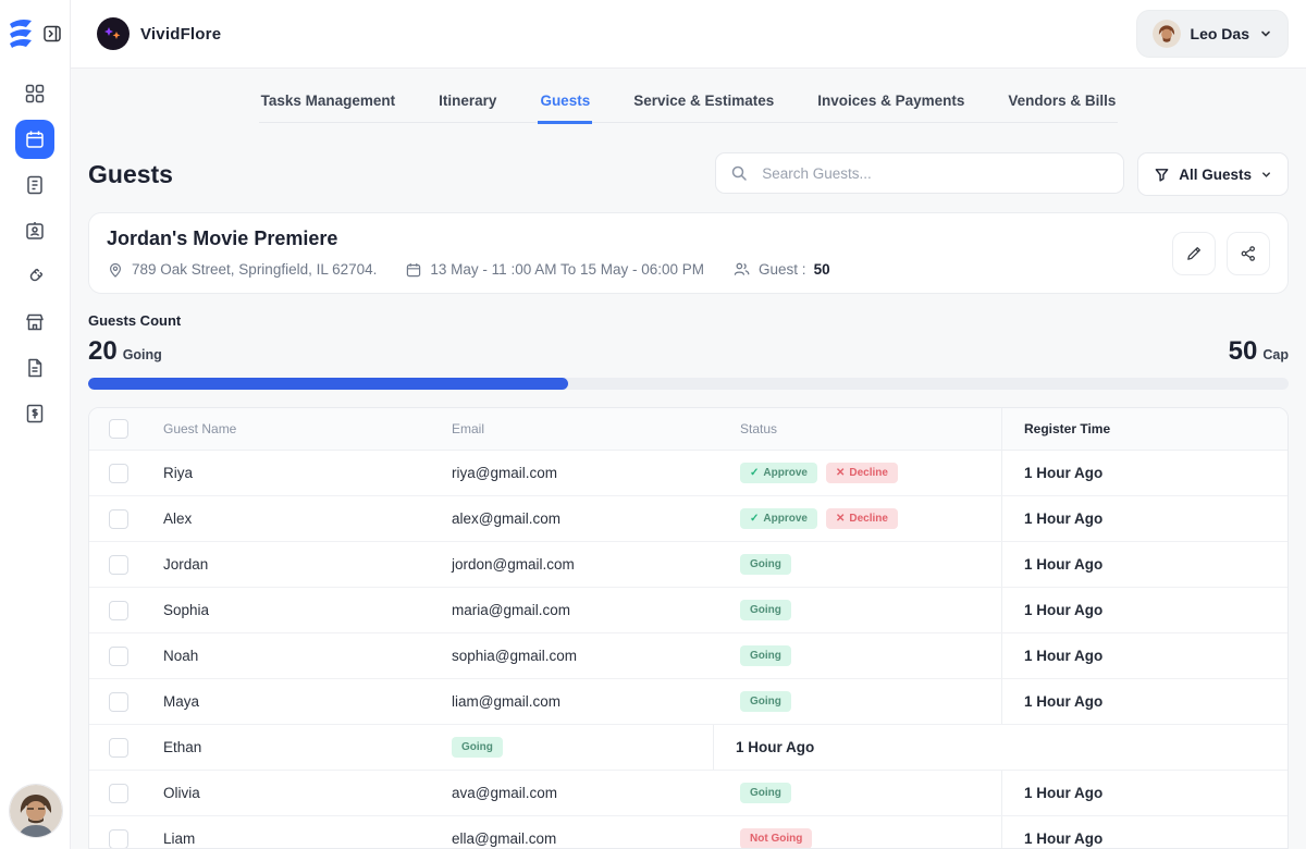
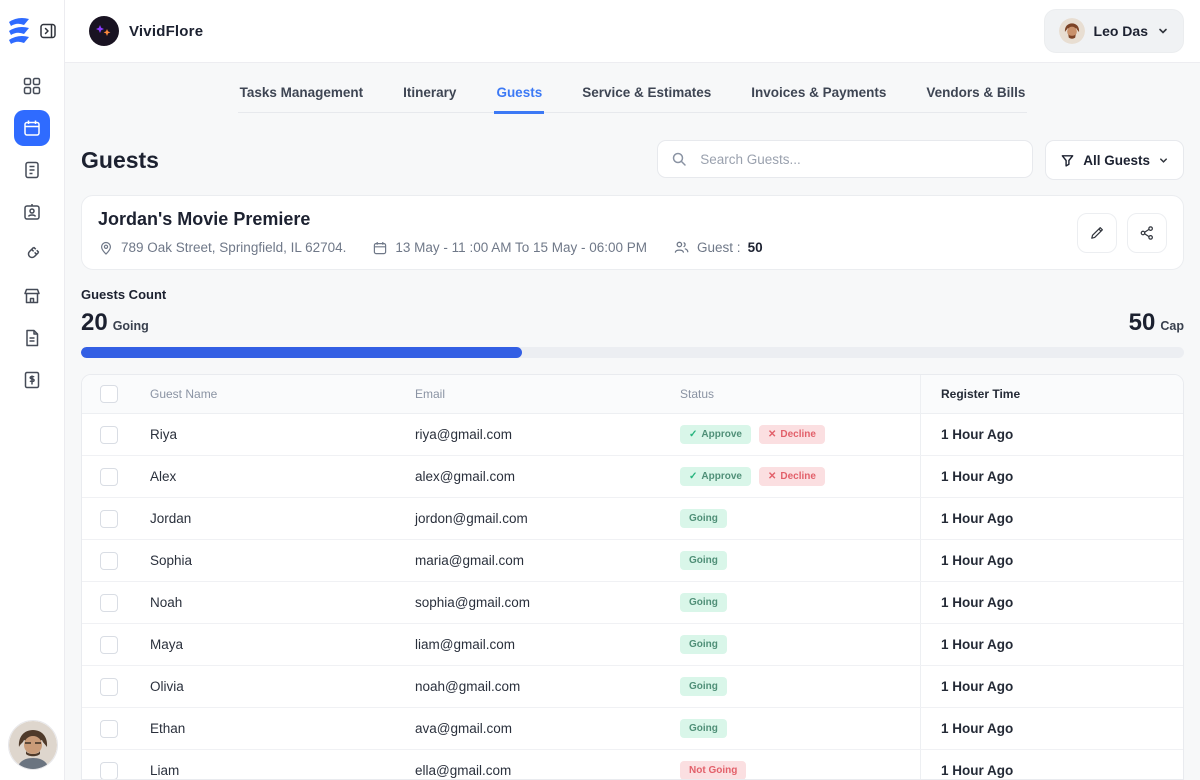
  VividFlore
  Leo Das
  Tasks Management
  Itinerary
  Guests
  Service & Estimates
  Invoices & Payments
  Vendors & Bills
  Guests
  Search Guests...
  All Guests
  Jordan's Movie Premiere
  789 Oak Street, Springfield, IL 62704.
  13 May - 11 :00 AM To 15 May - 06:00 PM
  Guest :
  50
  Guests Count
  20
  Going
  50
  Cap
  Guest Name
  Email
  Status
  Register Time
  Riya
  riya@gmail.com
  ✓
  Approve
  ✕
  Decline
  1 Hour Ago
  Alex
  alex@gmail.com
  ✓
  Approve
  ✕
  Decline
  1 Hour Ago
  Jordan
  jordon@gmail.com
  Going
  1 Hour Ago
  Sophia
  maria@gmail.com
  Going
  1 Hour Ago
  Noah
  sophia@gmail.com
  Going
  1 Hour Ago
  Maya
  liam@gmail.com
  Going
  1 Hour Ago
- Ethan
+ Olivia
+ noah@gmail.com
  Going
  1 Hour Ago
- Olivia
+ Ethan
  ava@gmail.com
  Going
  1 Hour Ago
  Liam
  ella@gmail.com
  Not Going
  1 Hour Ago
